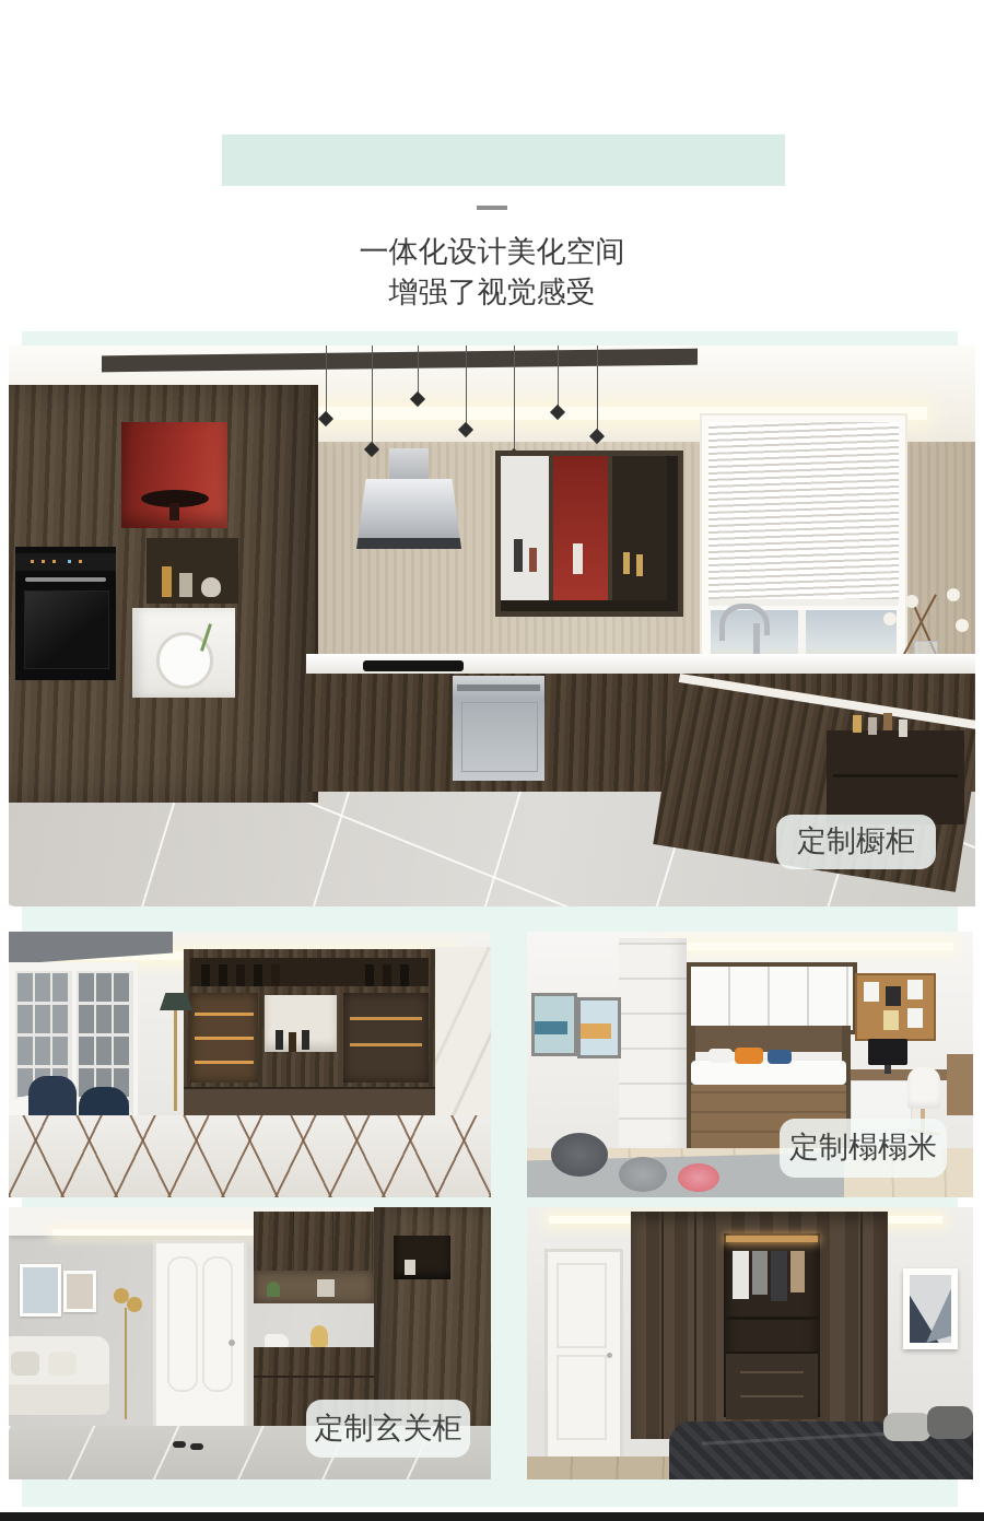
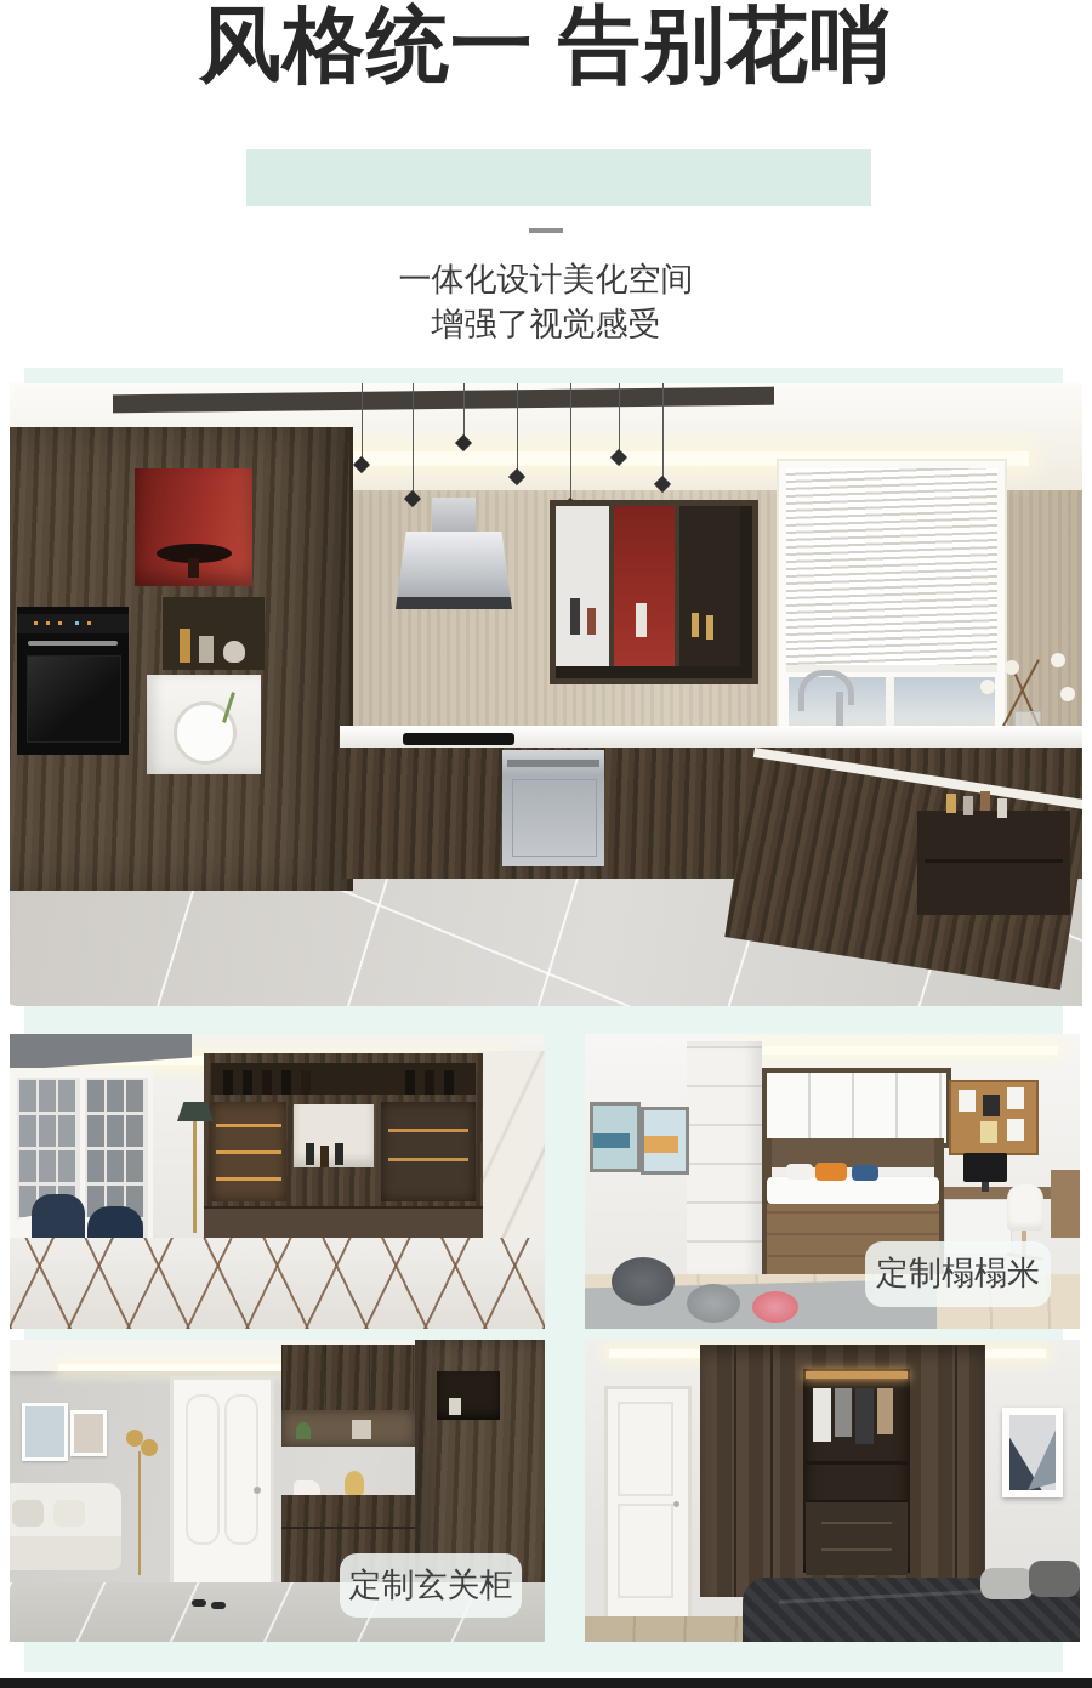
+ 风格统一 告别花哨
  一体化设计美化空间
  增强了视觉感受
- 定制橱柜
  定制榻榻米
  定制玄关柜
